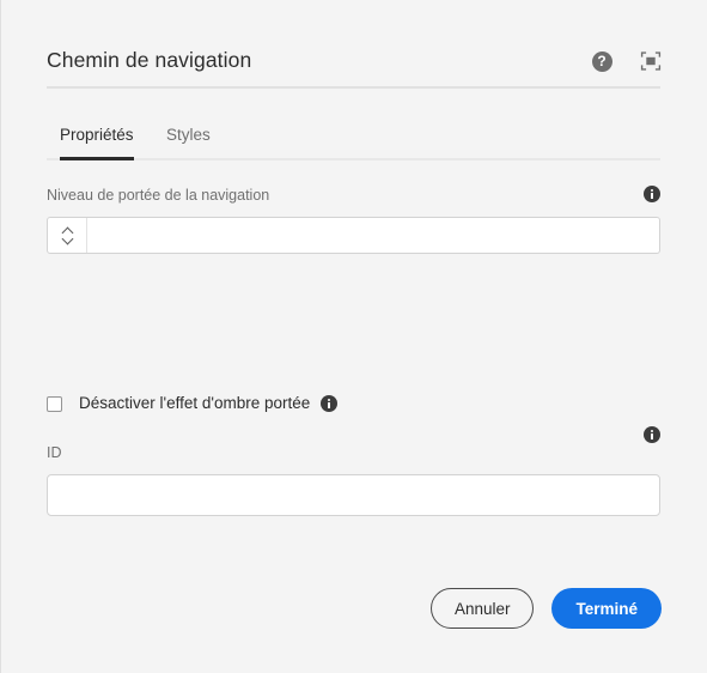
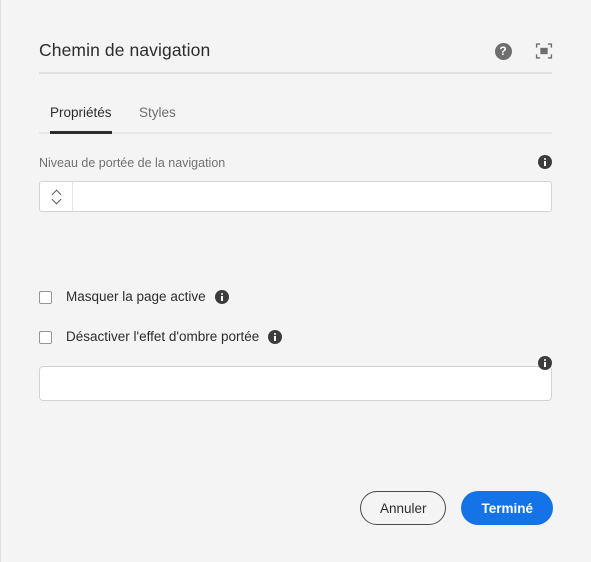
  Chemin de navigation
  ?
  Propriétés
  Styles
  Niveau de portée de la navigation
+ Masquer la page active
  Désactiver l'effet d'ombre portée
- ID
  Annuler
  Terminé
